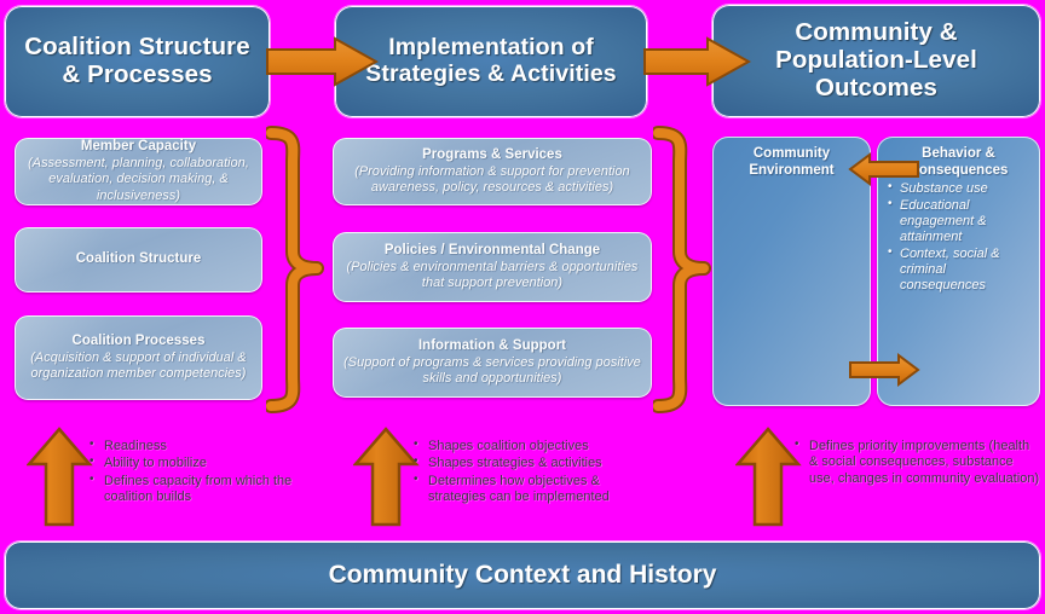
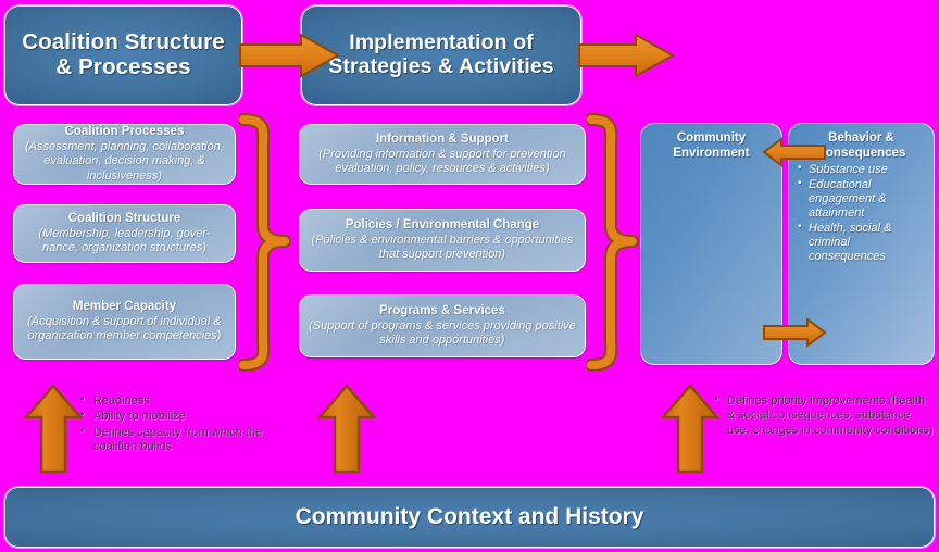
  Coalition Structure
  & Processes
  Implementation of
  Strategies & Activities
- Community &
- Population-Level
- Outcomes
- Member Capacity
+ Coalition Processes
  (Assessment, planning, collaboration, evaluation, decision making, & inclusiveness)
  Coalition Structure
+ (Membership, leadership, gover-nance, organization structures)
- Coalition Processes
+ Member Capacity
  (Acquisition & support of individual & organization member competencies)
- Programs & Services
+ Information & Support
- (Providing information & support for prevention awareness, policy, resources & activities)
+ (Providing information & support for prevention evaluation, policy, resources & activities)
  Policies / Environmental Change
  (Policies & environmental barriers & opportunities that support prevention)
- Information & Support
+ Programs & Services
  (Support of programs & services providing positive skills and opportunities)
  Community Environment
  Behavior & onsequences
  Substance use
  Educational engagement & attainment
- Context, social & criminal consequences
+ Health, social & criminal consequences
  Readiness
  Ability to mobilize
  Defines capacity from which the coalition builds
- Shapes coalition objectives
- Shapes strategies & activities
- Determines how objectives & strategies can be implemented
- Defines priority improvements (health & social consequences, substance use, changes in community evaluation)
+ Defines priority improvements (health & social consequences, substance use, changes in community conditions)
  Community Context and History
